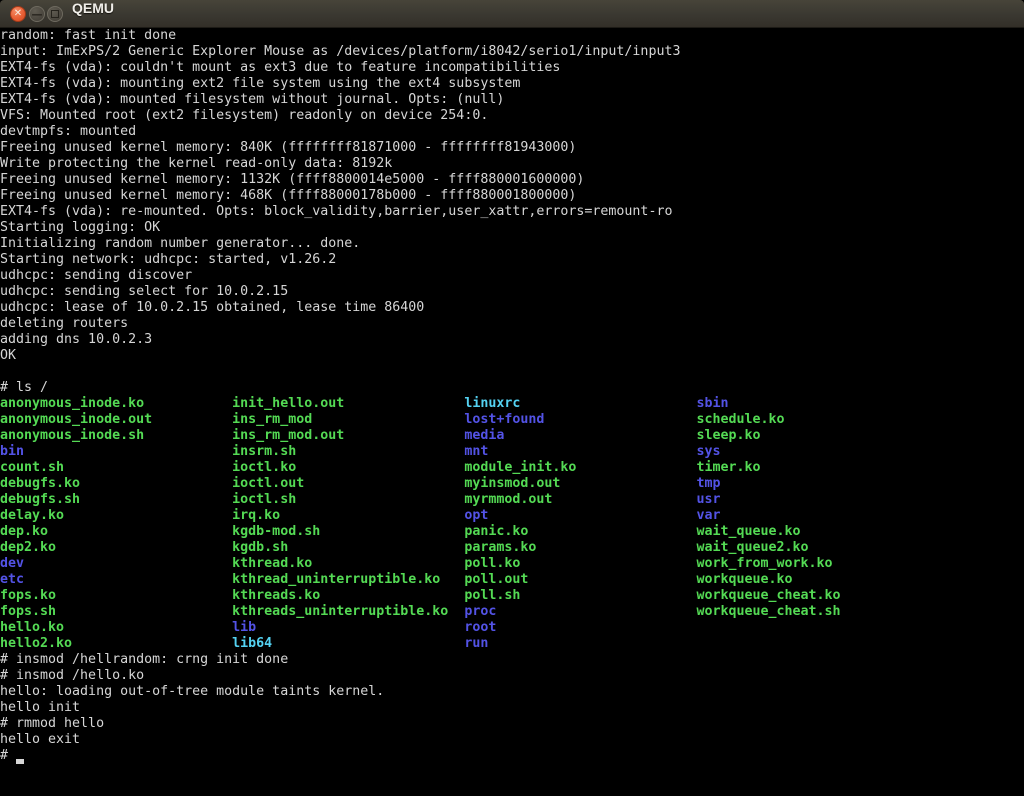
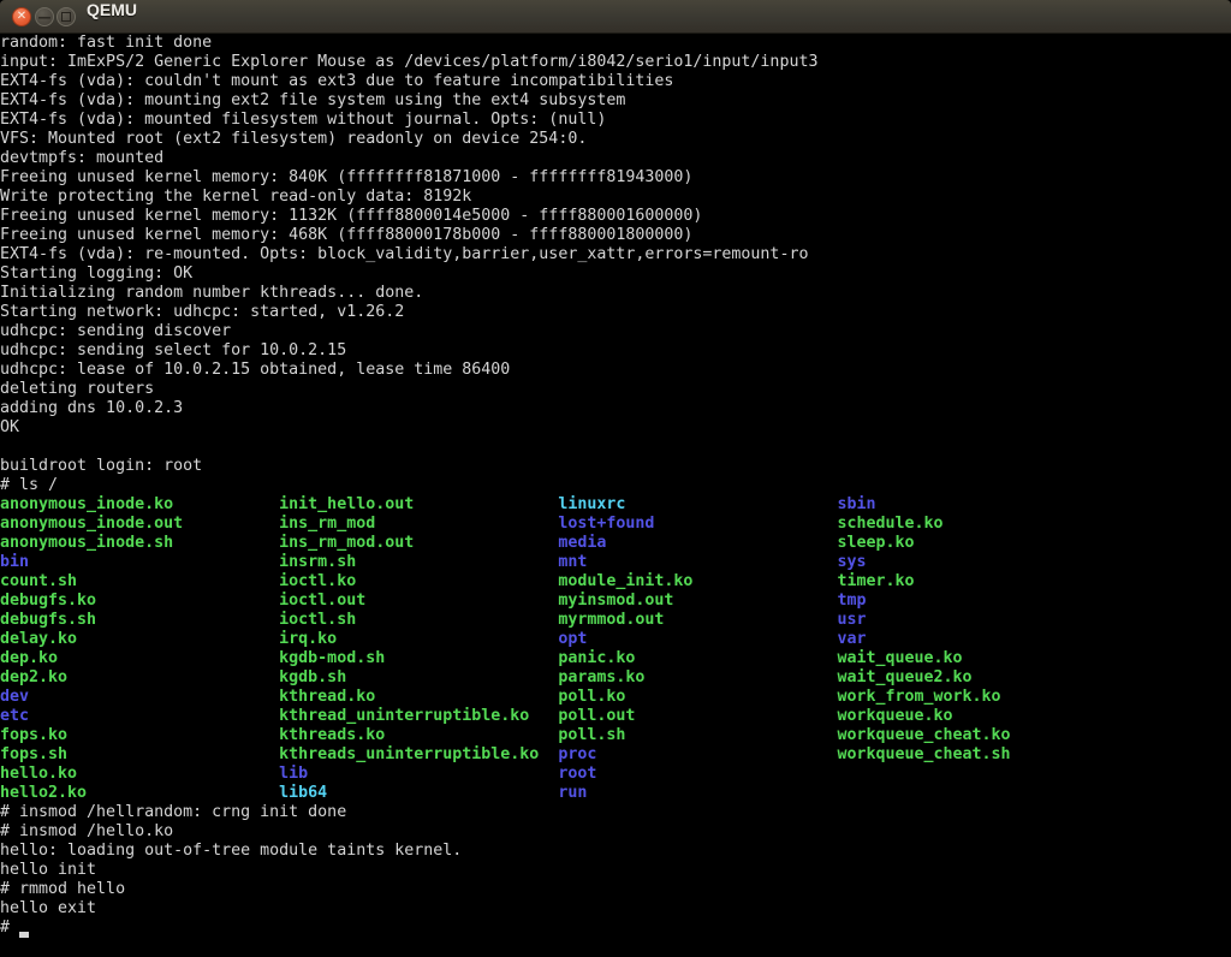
  ✕
  —
  QEMU
  random: fast init done
  input: ImExPS/2 Generic Explorer Mouse as /devices/platform/i8042/serio1/input/input3
  EXT4-fs (vda): couldn't mount as ext3 due to feature incompatibilities
  EXT4-fs (vda): mounting ext2 file system using the ext4 subsystem
  EXT4-fs (vda): mounted filesystem without journal. Opts: (null)
  VFS: Mounted root (ext2 filesystem) readonly on device 254:0.
  devtmpfs: mounted
  Freeing unused kernel memory: 840K (ffffffff81871000 - ffffffff81943000)
  Write protecting the kernel read-only data: 8192k
  Freeing unused kernel memory: 1132K (ffff8800014e5000 - ffff880001600000)
  Freeing unused kernel memory: 468K (ffff88000178b000 - ffff880001800000)
  EXT4-fs (vda): re-mounted. Opts: block_validity,barrier,user_xattr,errors=remount-ro
  Starting logging: OK
- Initializing random number generator... done.
+ Initializing random number kthreads... done.
  Starting network: udhcpc: started, v1.26.2
  udhcpc: sending discover
  udhcpc: sending select for 10.0.2.15
  udhcpc: lease of 10.0.2.15 obtained, lease time 86400
  deleting routers
  adding dns 10.0.2.3
  OK
+ buildroot login: root
  # ls /
  anonymous_inode.ko init_hello.out linuxrc sbin
  anonymous_inode.out ins_rm_mod lost+found schedule.ko
  anonymous_inode.sh ins_rm_mod.out media sleep.ko
  bin insrm.sh mnt sys
  count.sh ioctl.ko module_init.ko timer.ko
  debugfs.ko ioctl.out myinsmod.out tmp
  debugfs.sh ioctl.sh myrmmod.out usr
  delay.ko irq.ko opt var
  dep.ko kgdb-mod.sh panic.ko wait_queue.ko
  dep2.ko kgdb.sh params.ko wait_queue2.ko
  dev kthread.ko poll.ko work_from_work.ko
  etc kthread_uninterruptible.ko poll.out workqueue.ko
  fops.ko kthreads.ko poll.sh workqueue_cheat.ko
  fops.sh kthreads_uninterruptible.ko proc workqueue_cheat.sh
  hello.ko lib root
  hello2.ko lib64 run
  # insmod /hellrandom: crng init done
  # insmod /hello.ko
  hello: loading out-of-tree module taints kernel.
  hello init
  # rmmod hello
  hello exit
  #
